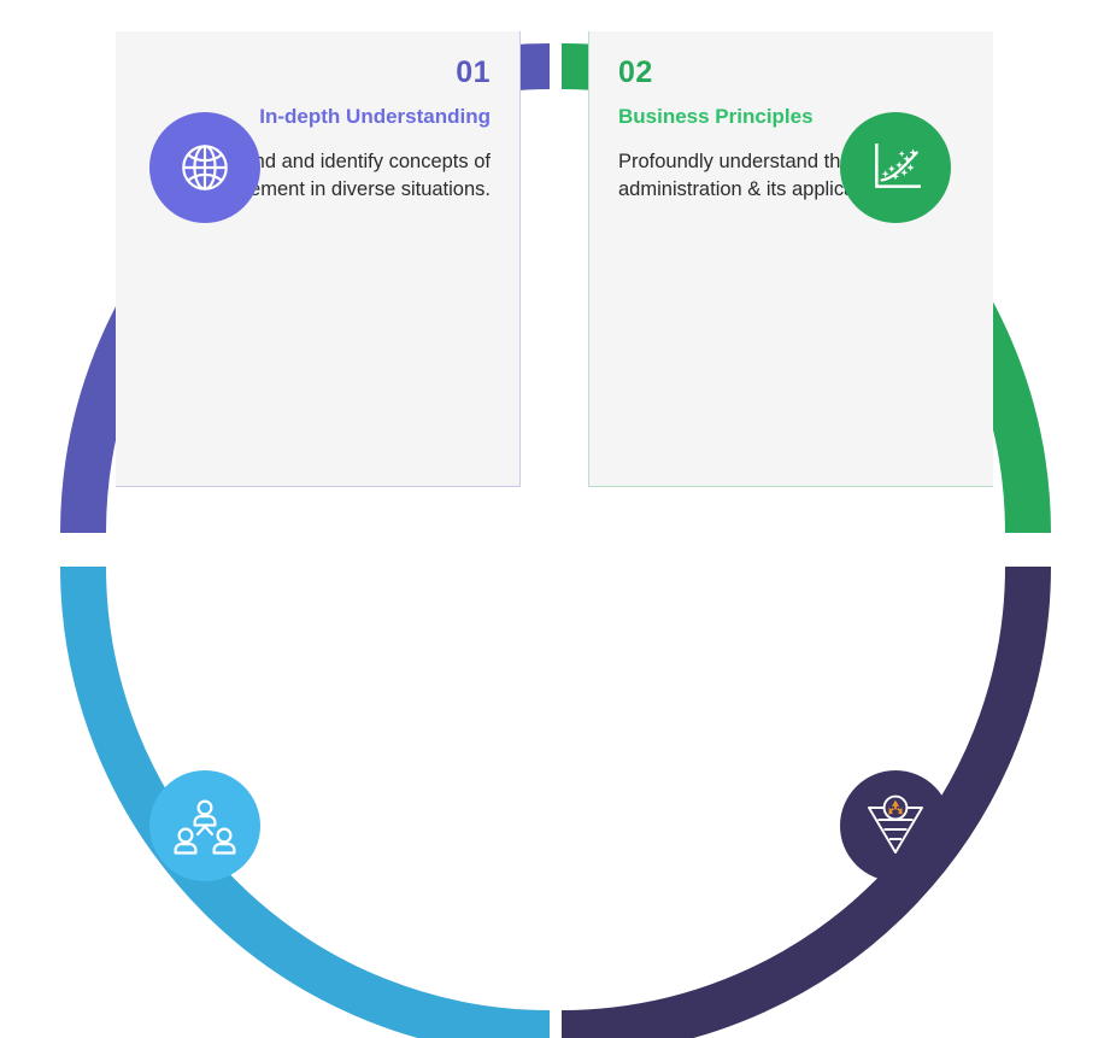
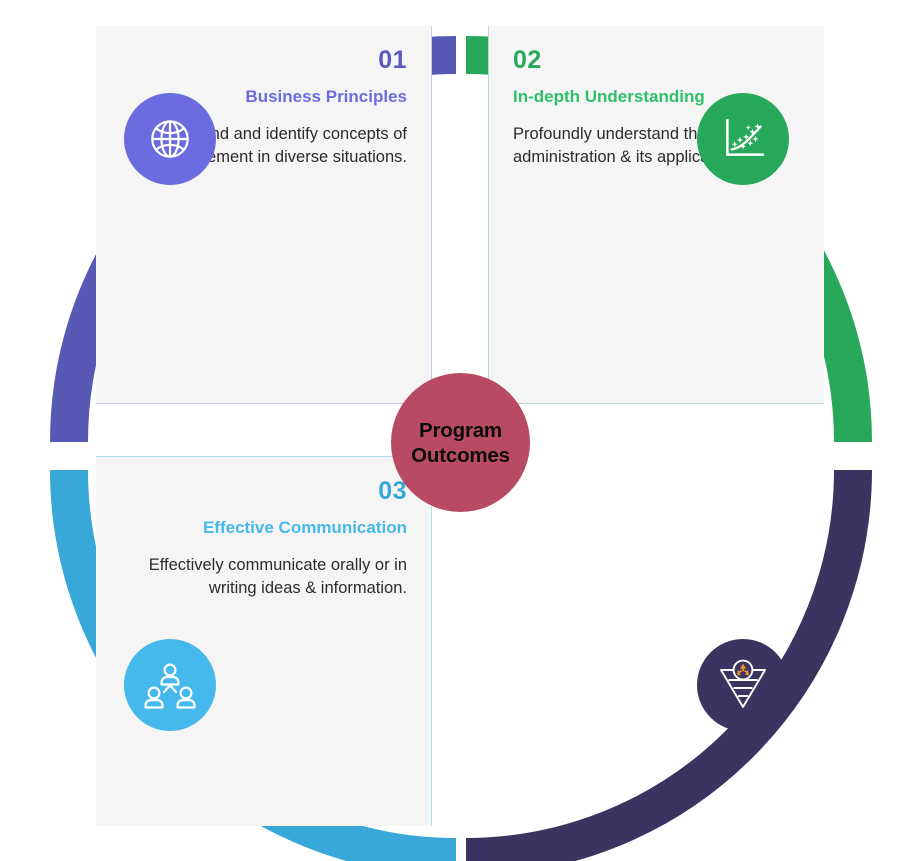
  01
- In-depth Understanding
+ Business Principles
  d and identify concepts of ment in diverse situations.
  02
- Business Principles
+ In-depth Understanding
  Profoundly understand th administration & its applic
+ 03
+ Effective Communication
+ Effectively communicate orally or in writing ideas & information.
+ Program
+ Outcomes
